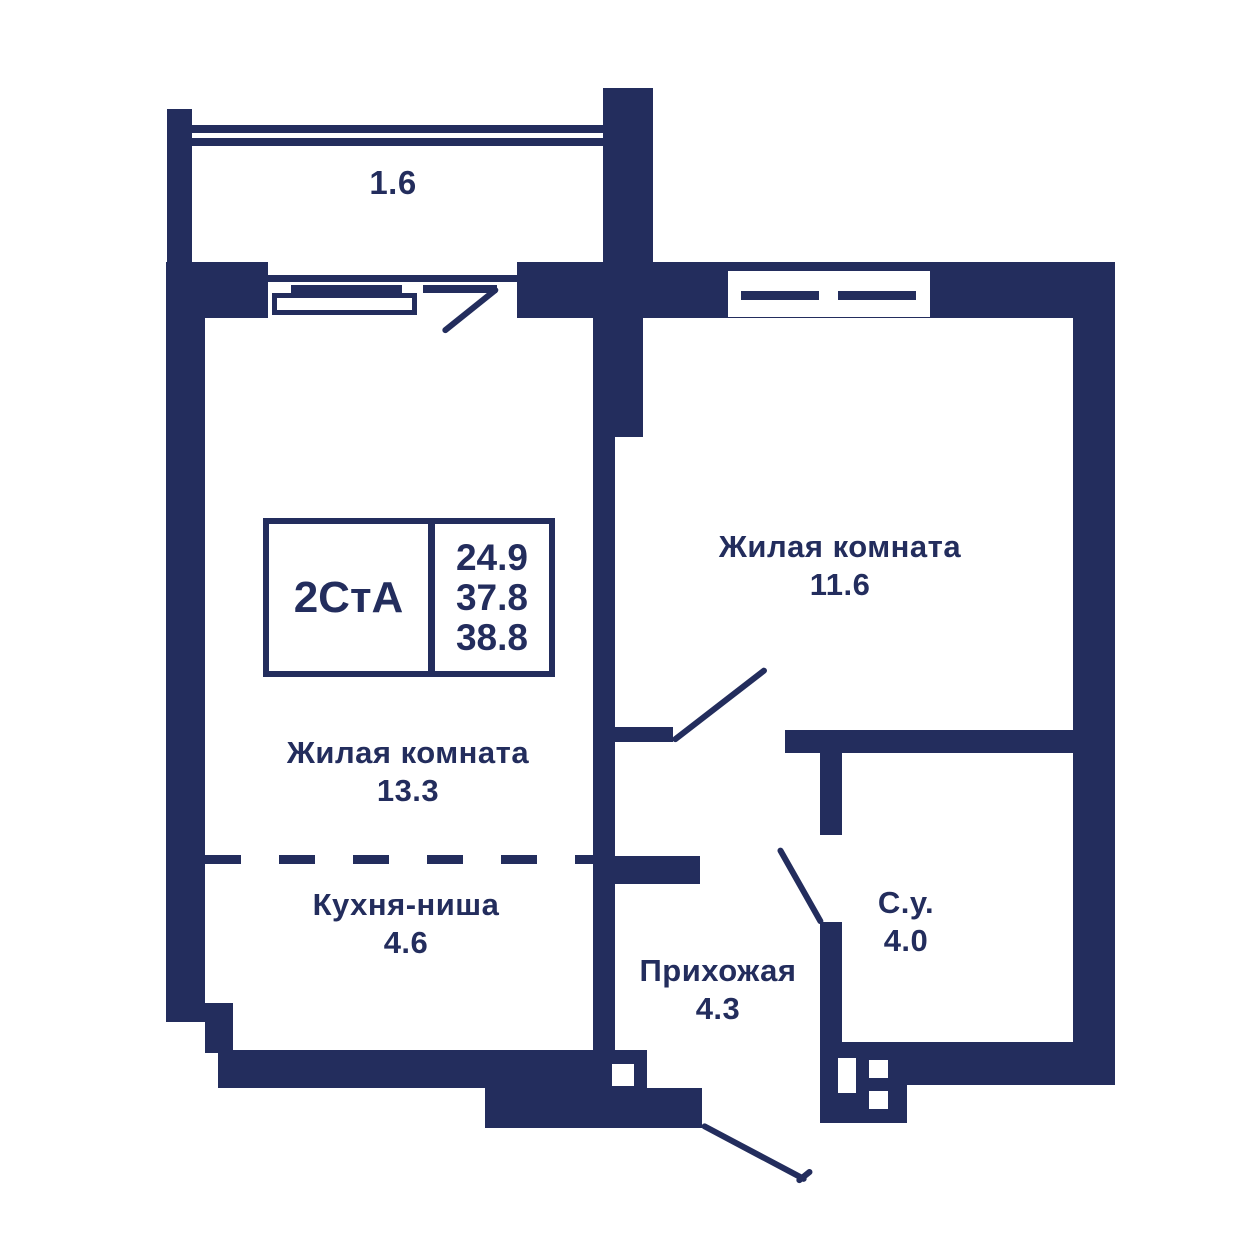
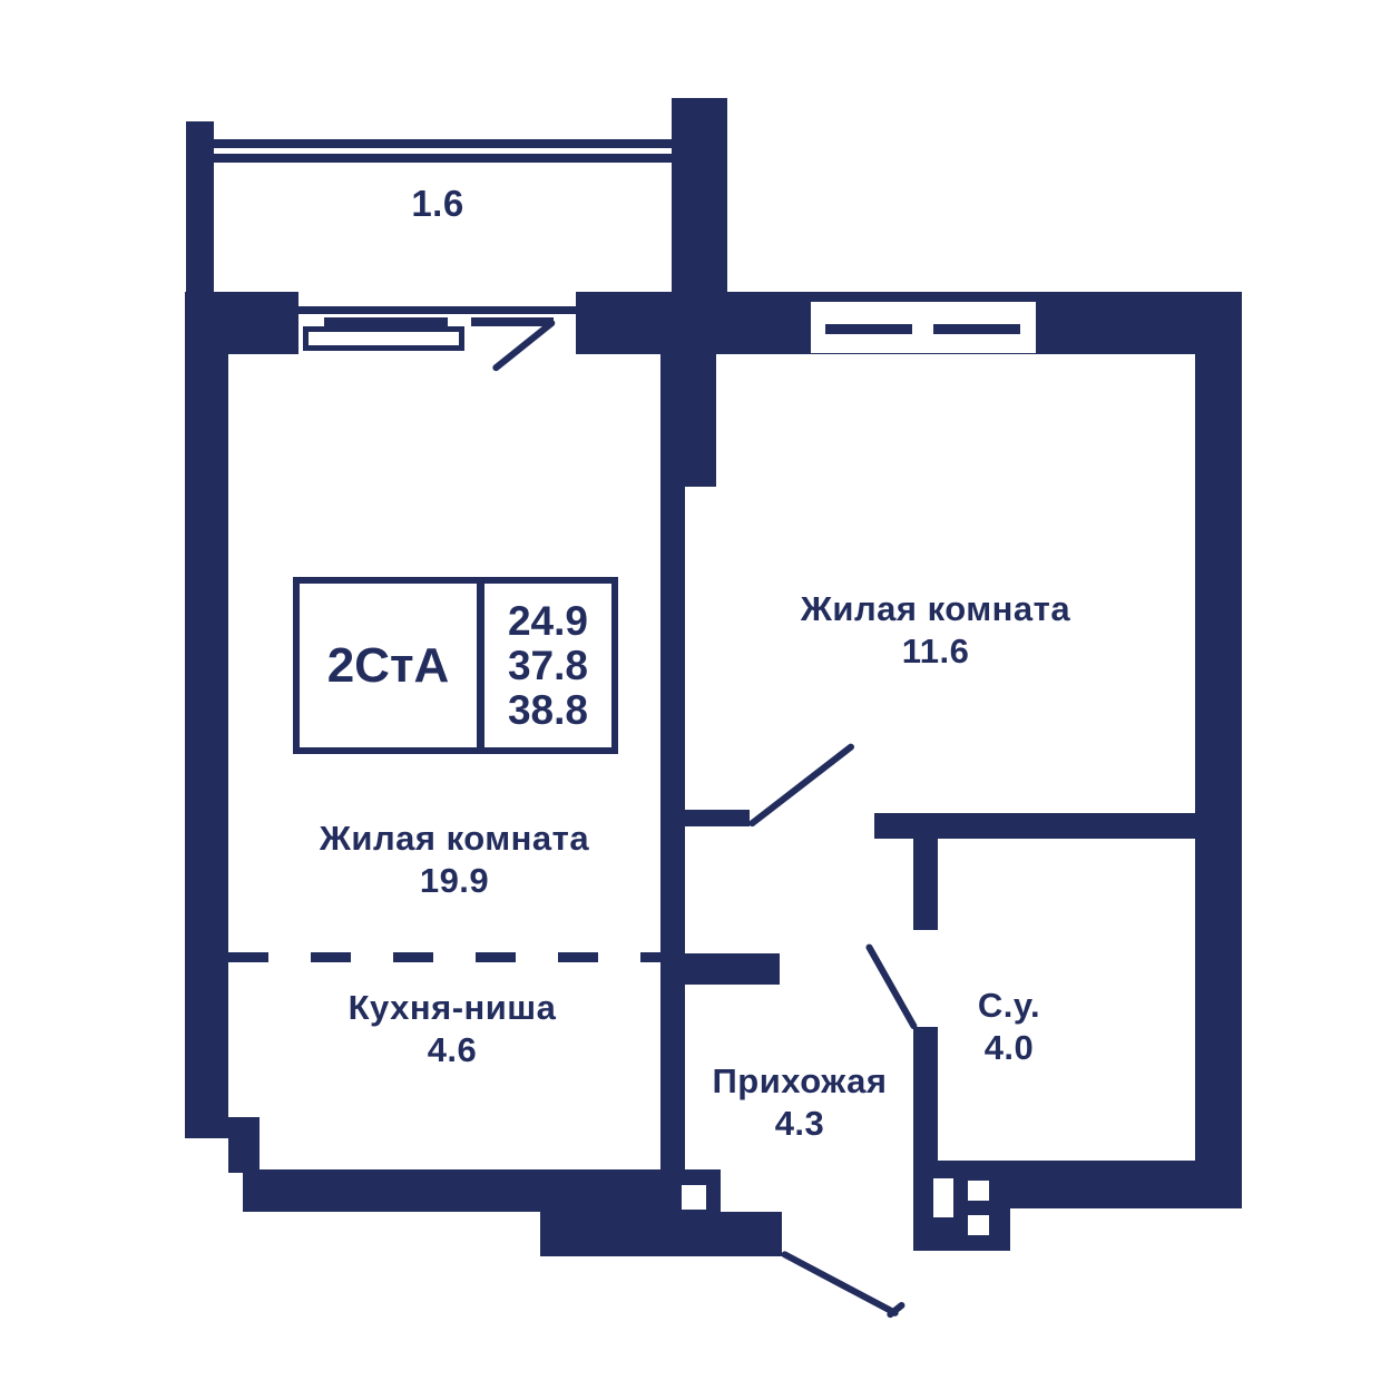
  1.6
  Жилая комната
  11.6
  Жилая комната
- 13.3
+ 19.9
  Кухня-ниша
  4.6
  Прихожая
  4.3
  С.у.
  4.0
  2СтА
  24.9
  37.8
  38.8
